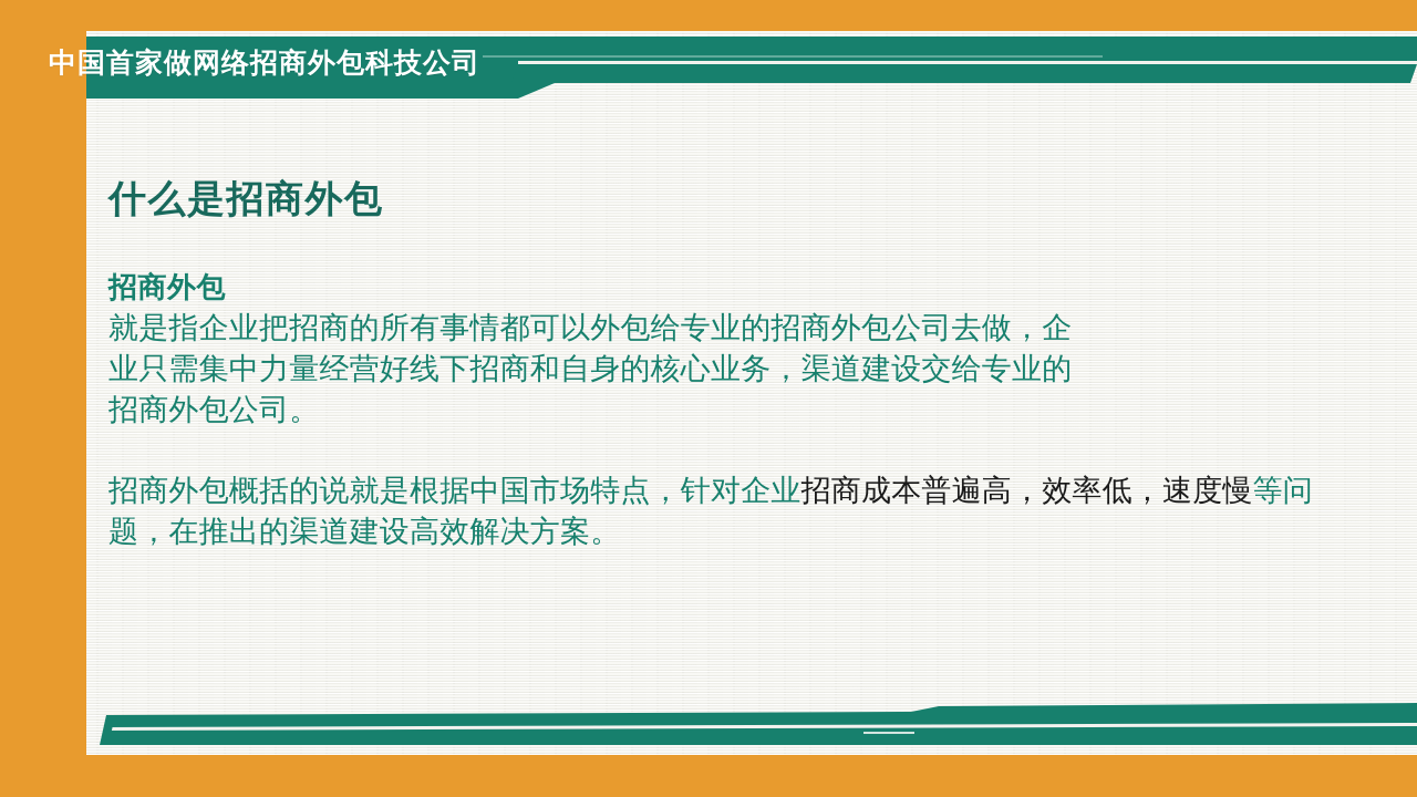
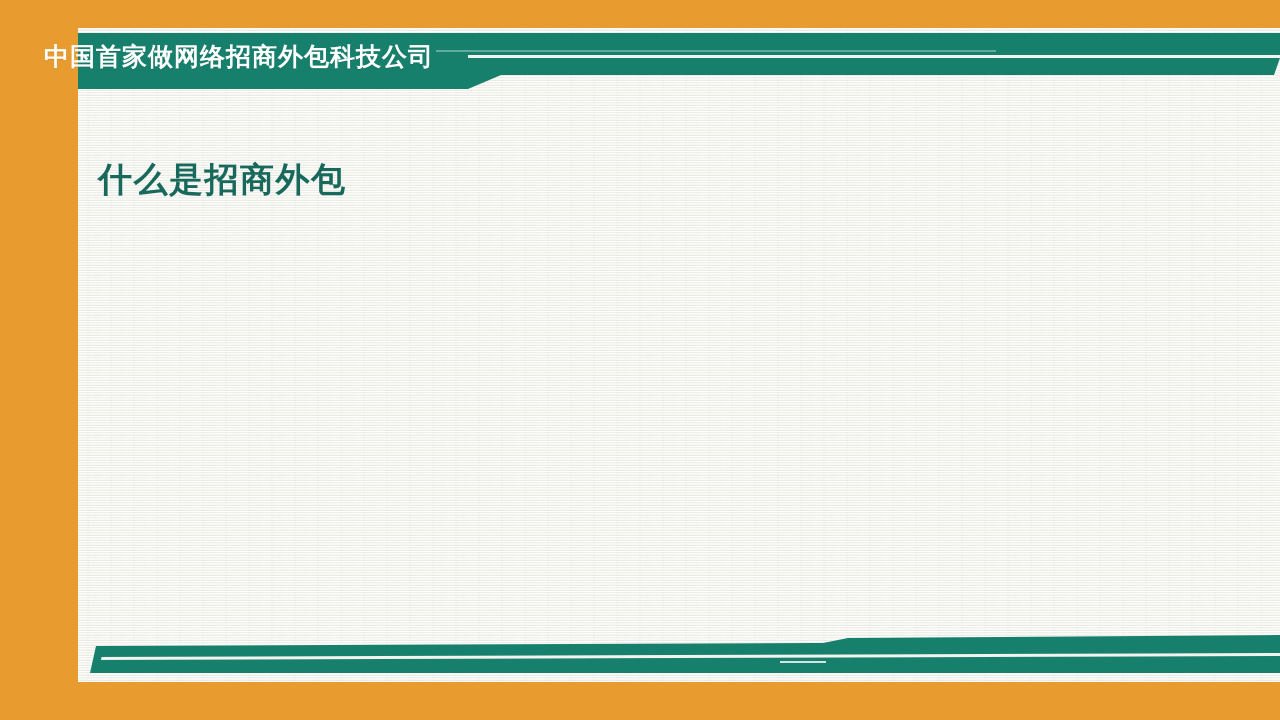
  中国首家做网络招商外包科技公司
  什么是招商外包
- 招商外包
- 就是指企业把招商的所有事情都可以外包给专业的招商外包公司去做，企
- 业只需集中力量经营好线下招商和自身的核心业务，渠道建设交给专业的
- 招商外包公司。
- 招商外包概括的说就是根据中国市场特点，针对企业招商成本普遍高，效率低，速度慢等问题，在推出的渠道建设高效解决方案。
